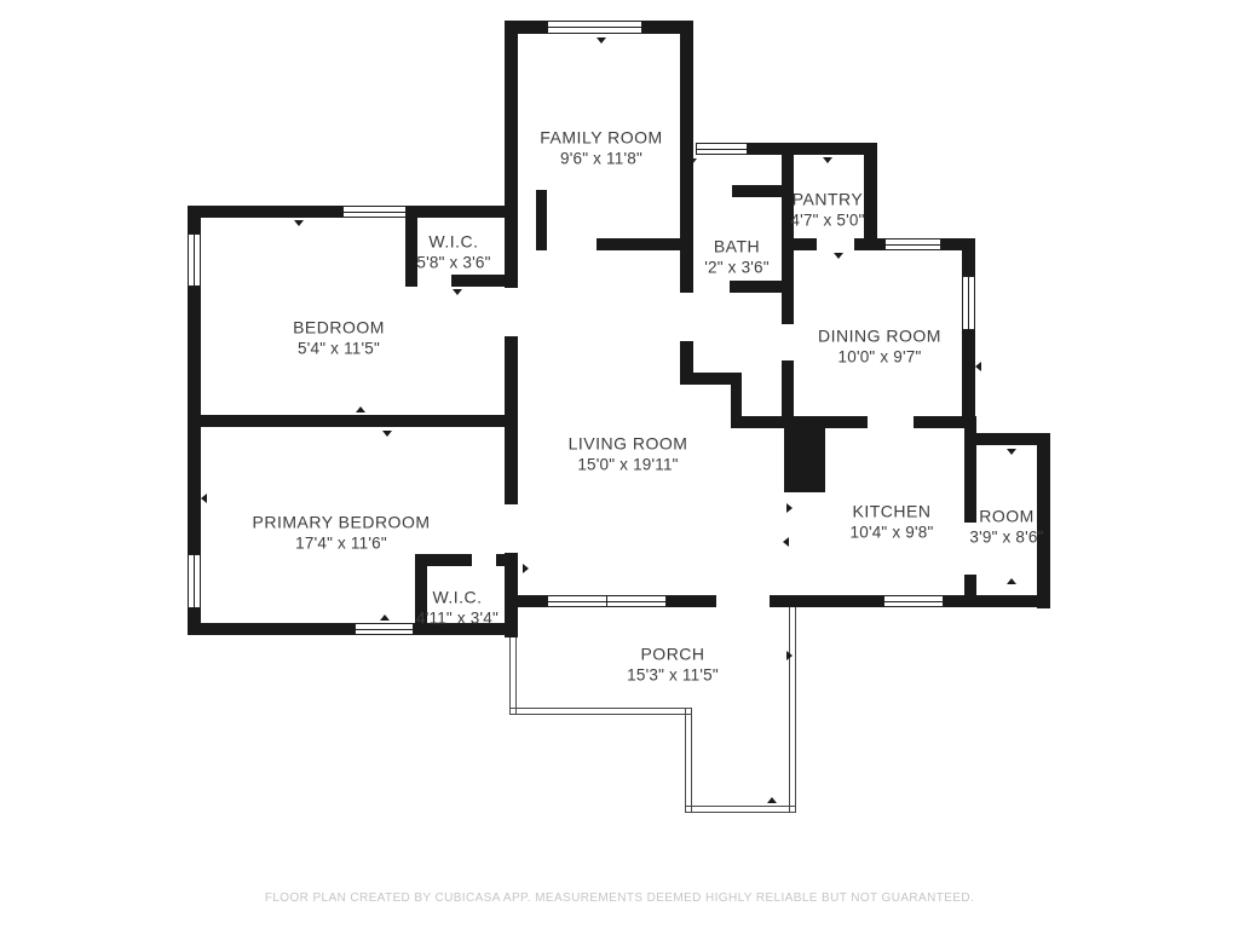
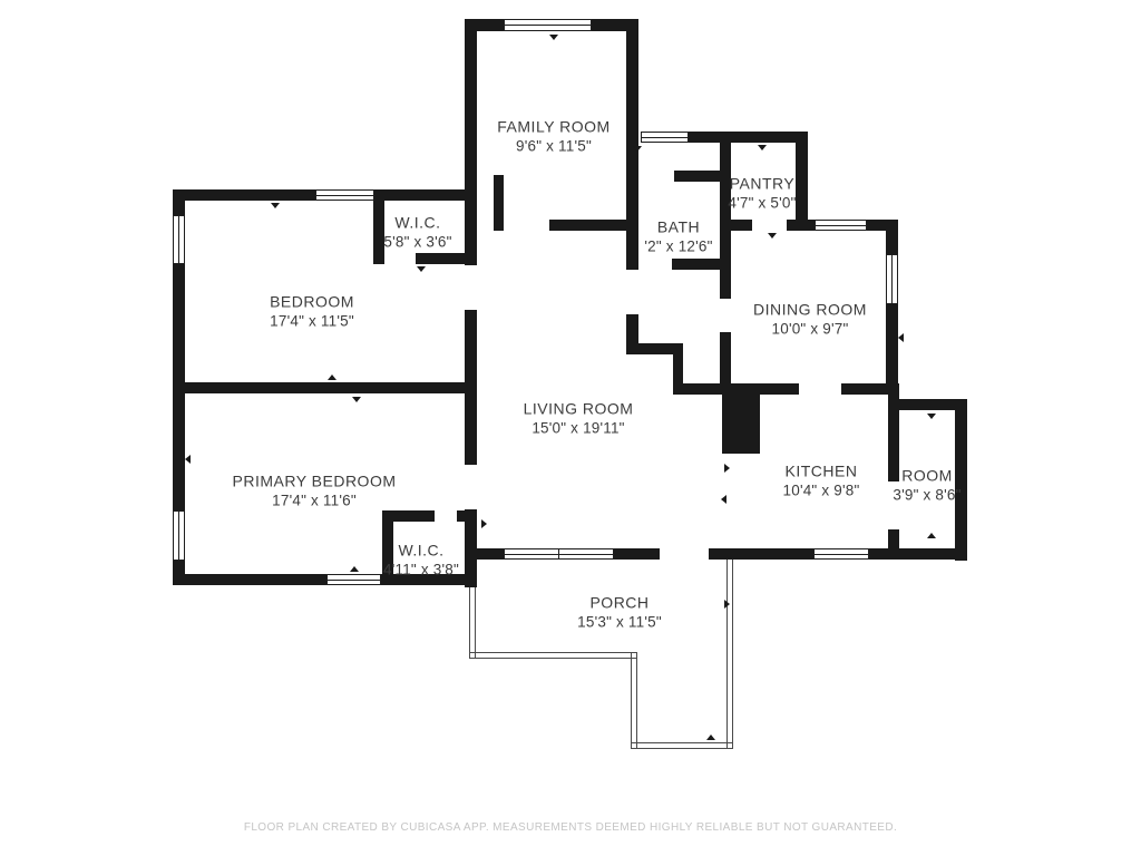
  FAMILY ROOM
- 9'6" x 11'8"
+ 9'6" x 11'5"
  PANTRY
  4'7" x 5'0"
  BATH
- '2" x 3'6"
+ '2" x 12'6"
  W.I.C.
  5'8" x 3'6"
  BEDROOM
- 5'4" x 11'5"
+ 17'4" x 11'5"
  DINING ROOM
  10'0" x 9'7"
  LIVING ROOM
  15'0" x 19'11"
  PRIMARY BEDROOM
  17'4" x 11'6"
  KITCHEN
  10'4" x 9'8"
  ROOM
  3'9" x 8'6"
  W.I.C.
- 4'11" x 3'4"
+ 4'11" x 3'8"
  PORCH
  15'3" x 11'5"
  FLOOR PLAN CREATED BY CUBICASA APP. MEASUREMENTS DEEMED HIGHLY RELIABLE BUT NOT GUARANTEED.
